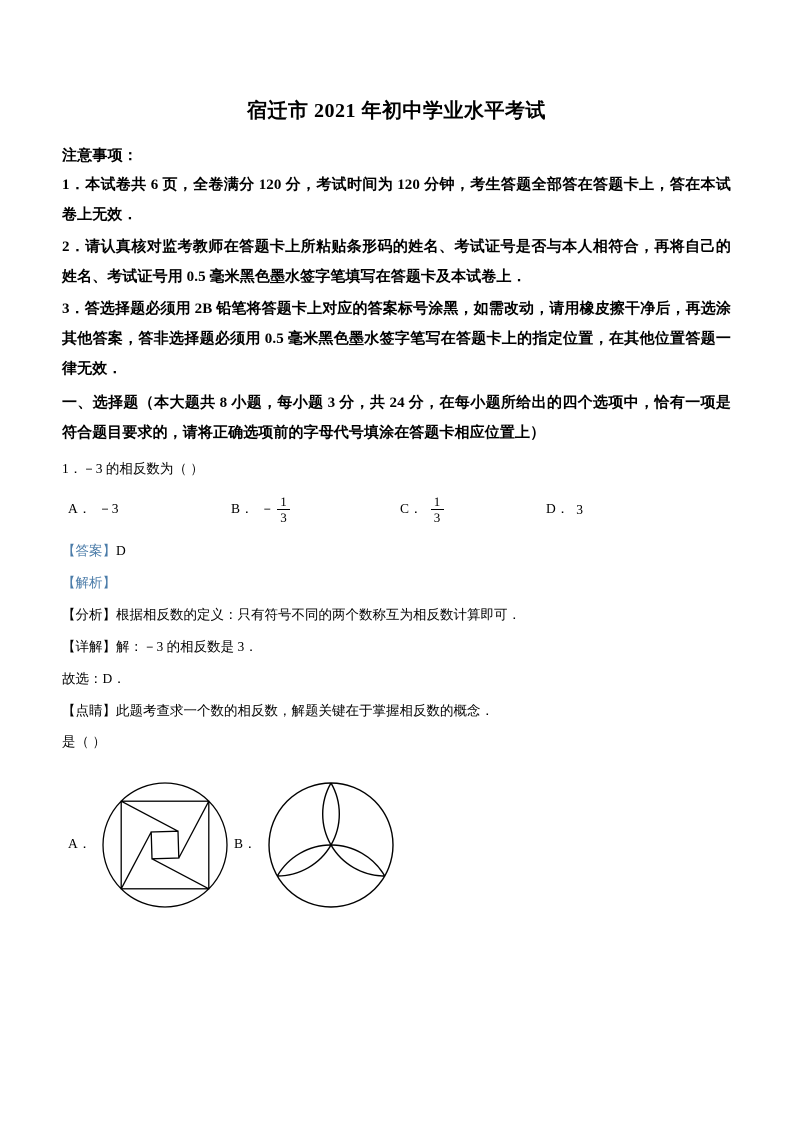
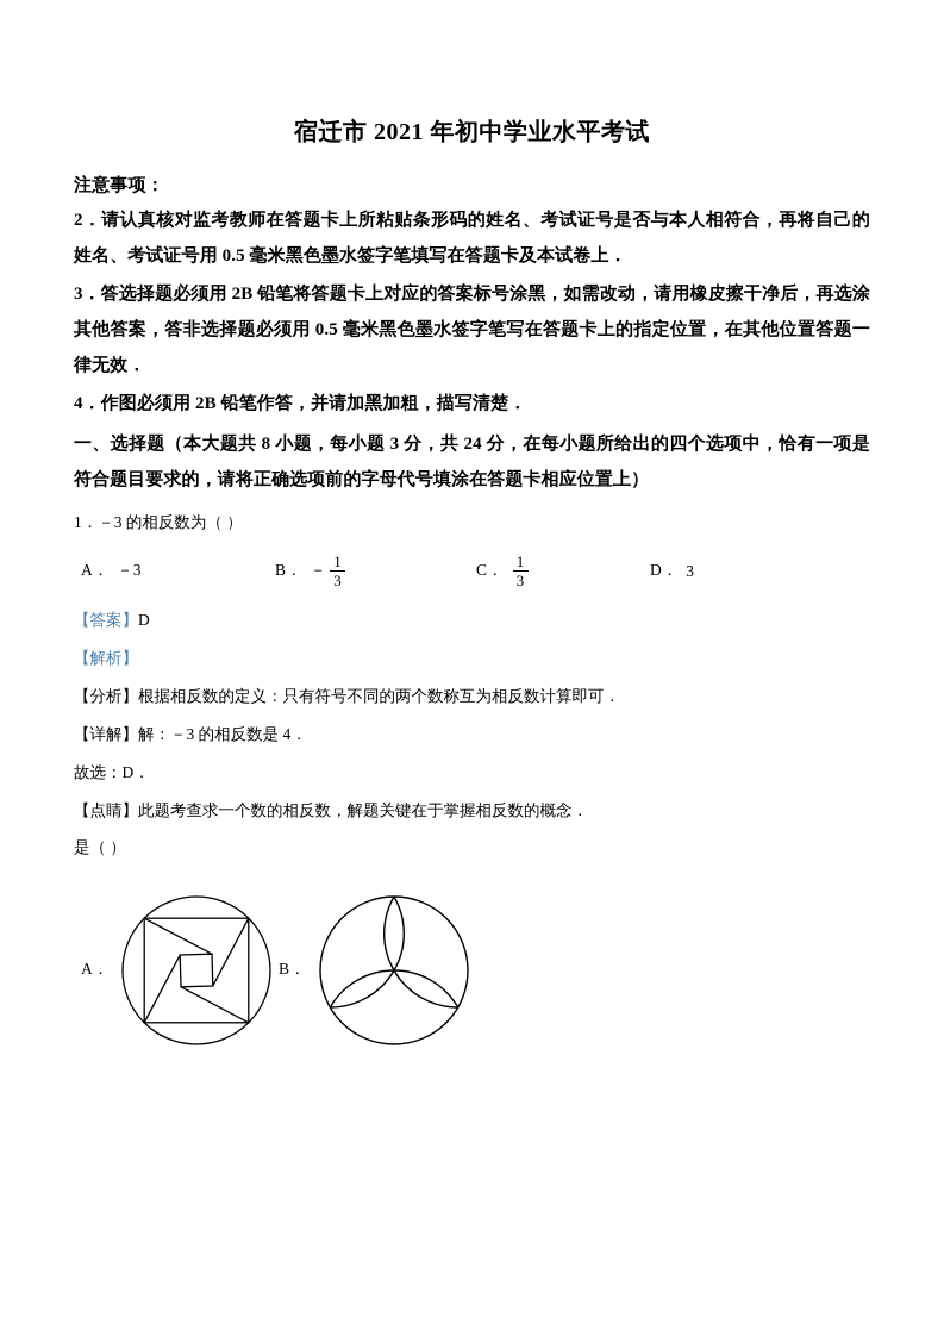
  宿迁市 2021 年初中学业水平考试
  注意事项：
- 1．本试卷共 6 页，全卷满分 120 分，考试时间为 120 分钟，考生答题全部答在答题卡上，答在本试卷上无效．
  2．请认真核对监考教师在答题卡上所粘贴条形码的姓名、考试证号是否与本人相符合，再将自己的姓名、考试证号用 0.5 毫米黑色墨水签字笔填写在答题卡及本试卷上．
  3．答选择题必须用 2B 铅笔将答题卡上对应的答案标号涂黑，如需改动，请用橡皮擦干净后，再选涂其他答案，答非选择题必须用 0.5 毫米黑色墨水签字笔写在答题卡上的指定位置，在其他位置答题一律无效．
+ 4．作图必须用 2B 铅笔作答，并请加黑加粗，描写清楚．
  一、选择题（本大题共 8 小题，每小题 3 分，共 24 分，在每小题所给出的四个选项中，恰有一项是符合题目要求的，请将正确选项前的字母代号填涂在答题卡相应位置上）
  1．－3 的相反数为（ ）
  A．
  －3
  B．
  －
  1
  3
  C．
  1
  3
  D．
  3
  【答案】D
  【解析】
  【分析】根据相反数的定义：只有符号不同的两个数称互为相反数计算即可．
- 【详解】解：－3 的相反数是 3．
+ 【详解】解：－3 的相反数是 4．
  故选：D．
  【点睛】此题考查求一个数的相反数，解题关键在于掌握相反数的概念．
  是（ ）
  A．
  B．
